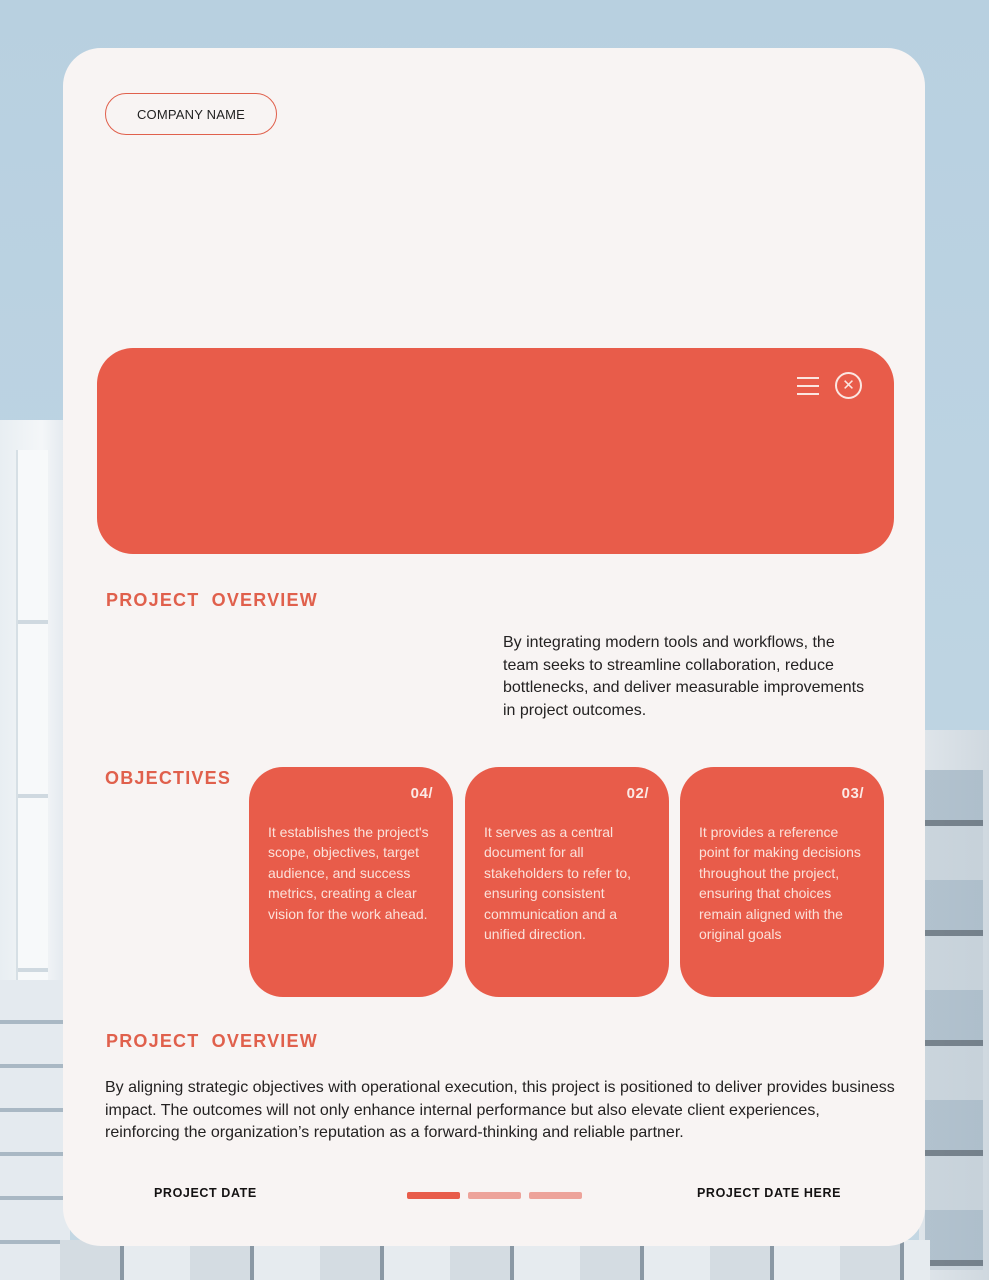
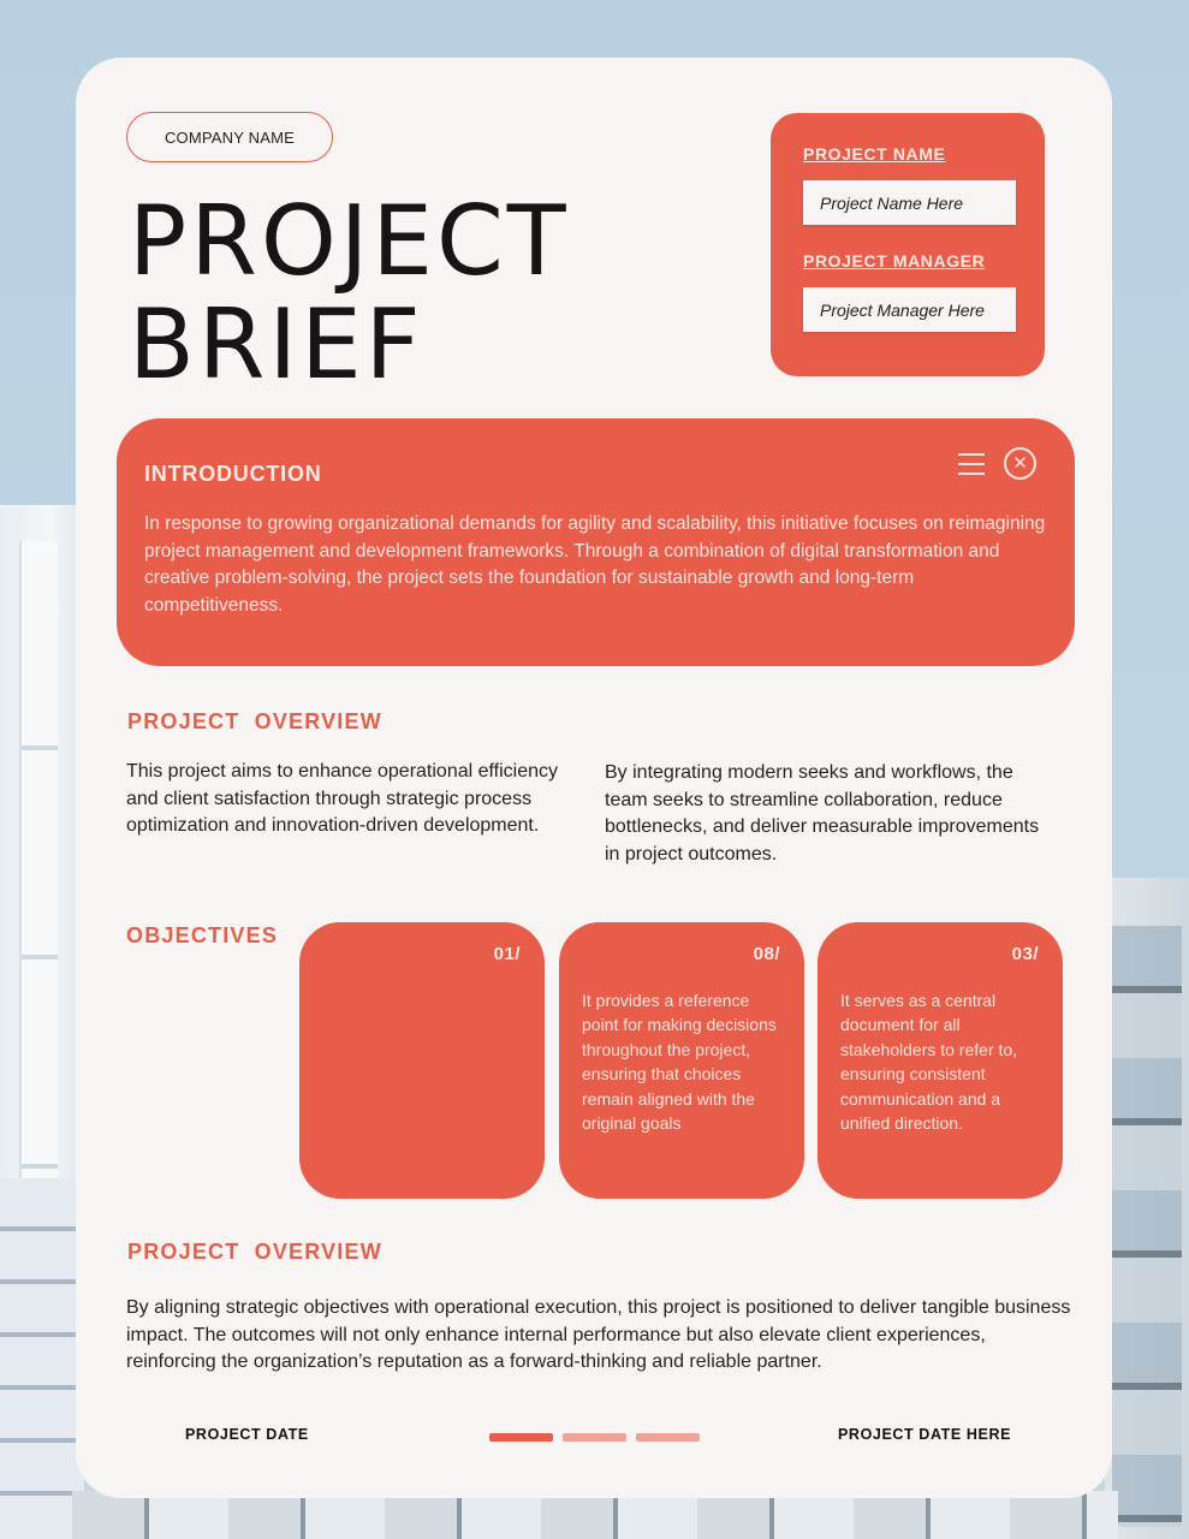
  COMPANY NAME
+ PROJECT
+ BRIEF
+ PROJECT NAME
+ Project Name Here
+ PROJECT MANAGER
+ Project Manager Here
  ✕
+ INTRODUCTION
+ In response to growing organizational demands for agility and scalability, this initiative focuses on reimagining project management and development frameworks. Through a combination of digital transformation and creative problem-solving, the project sets the foundation for sustainable growth and long-term competitiveness.
  PROJECT OVERVIEW
+ This project aims to enhance operational efficiency and client satisfaction through strategic process optimization and innovation-driven development.
- By integrating modern tools and workflows, the team seeks to streamline collaboration, reduce bottlenecks, and deliver measurable improvements in project outcomes.
+ By integrating modern seeks and workflows, the team seeks to streamline collaboration, reduce bottlenecks, and deliver measurable improvements in project outcomes.
  OBJECTIVES
- 04/
+ 01/
- It establishes the project's scope, objectives, target audience, and success metrics, creating a clear vision for the work ahead.
- 02/
+ 08/
- It serves as a central document for all stakeholders to refer to, ensuring consistent communication and a unified direction.
+ It provides a reference point for making decisions throughout the project, ensuring that choices remain aligned with the original goals
  03/
- It provides a reference point for making decisions throughout the project, ensuring that choices remain aligned with the original goals
+ It serves as a central document for all stakeholders to refer to, ensuring consistent communication and a unified direction.
  PROJECT OVERVIEW
- By aligning strategic objectives with operational execution, this project is positioned to deliver provides business impact. The outcomes will not only enhance internal performance but also elevate client experiences, reinforcing the organization’s reputation as a forward-thinking and reliable partner.
+ By aligning strategic objectives with operational execution, this project is positioned to deliver tangible business impact. The outcomes will not only enhance internal performance but also elevate client experiences, reinforcing the organization’s reputation as a forward-thinking and reliable partner.
  PROJECT DATE
  PROJECT DATE HERE
